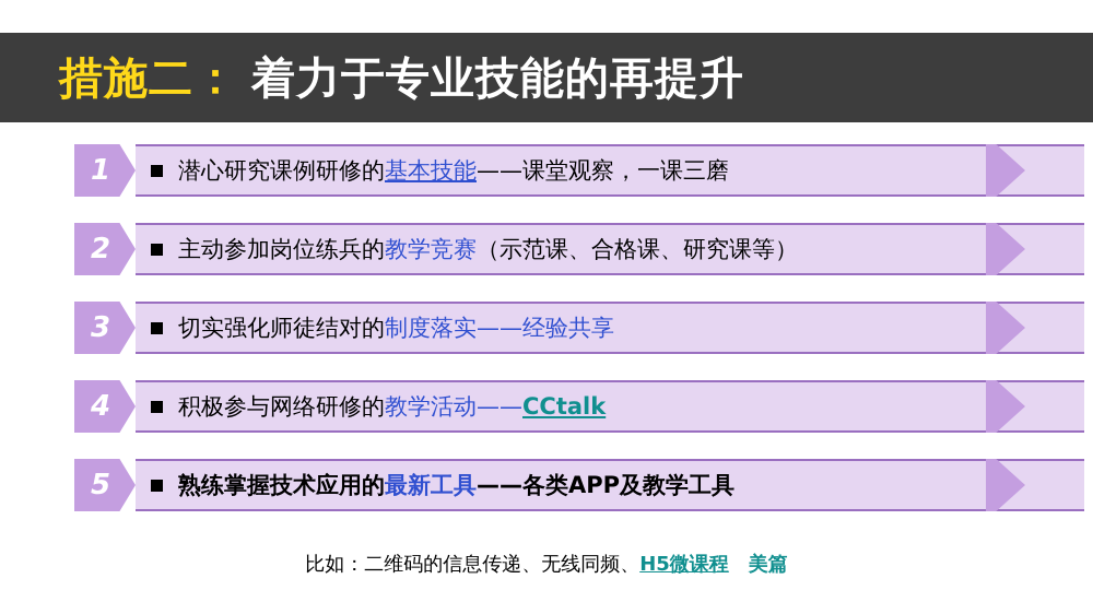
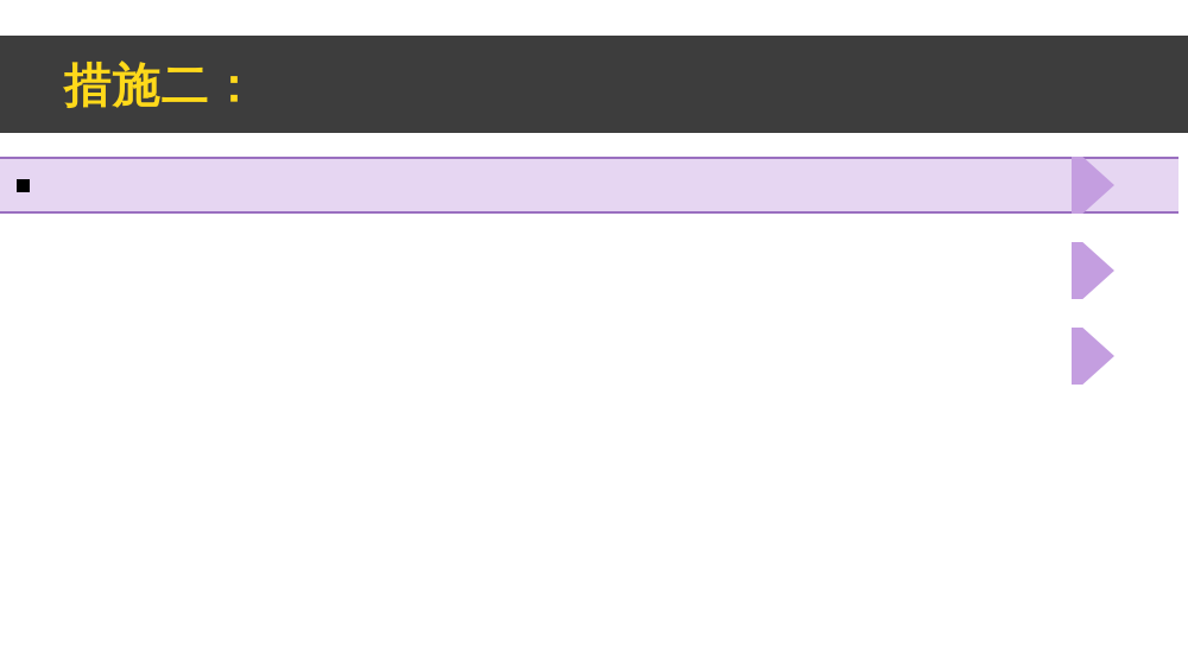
  措施二：
- 着力于专业技能的再提升
- 1
- 潜心研究课例研修的基本技能——课堂观察，一课三磨
- 2
- 主动参加岗位练兵的教学竞赛（示范课、合格课、研究课等）
- 3
- 切实强化师徒结对的制度落实——经验共享
- 4
- 积极参与网络研修的教学活动——CCtalk
- 5
- 熟练掌握技术应用的最新工具——各类APP及教学工具
- 比如：二维码的信息传递、无线同频、H5微课程 美篇
